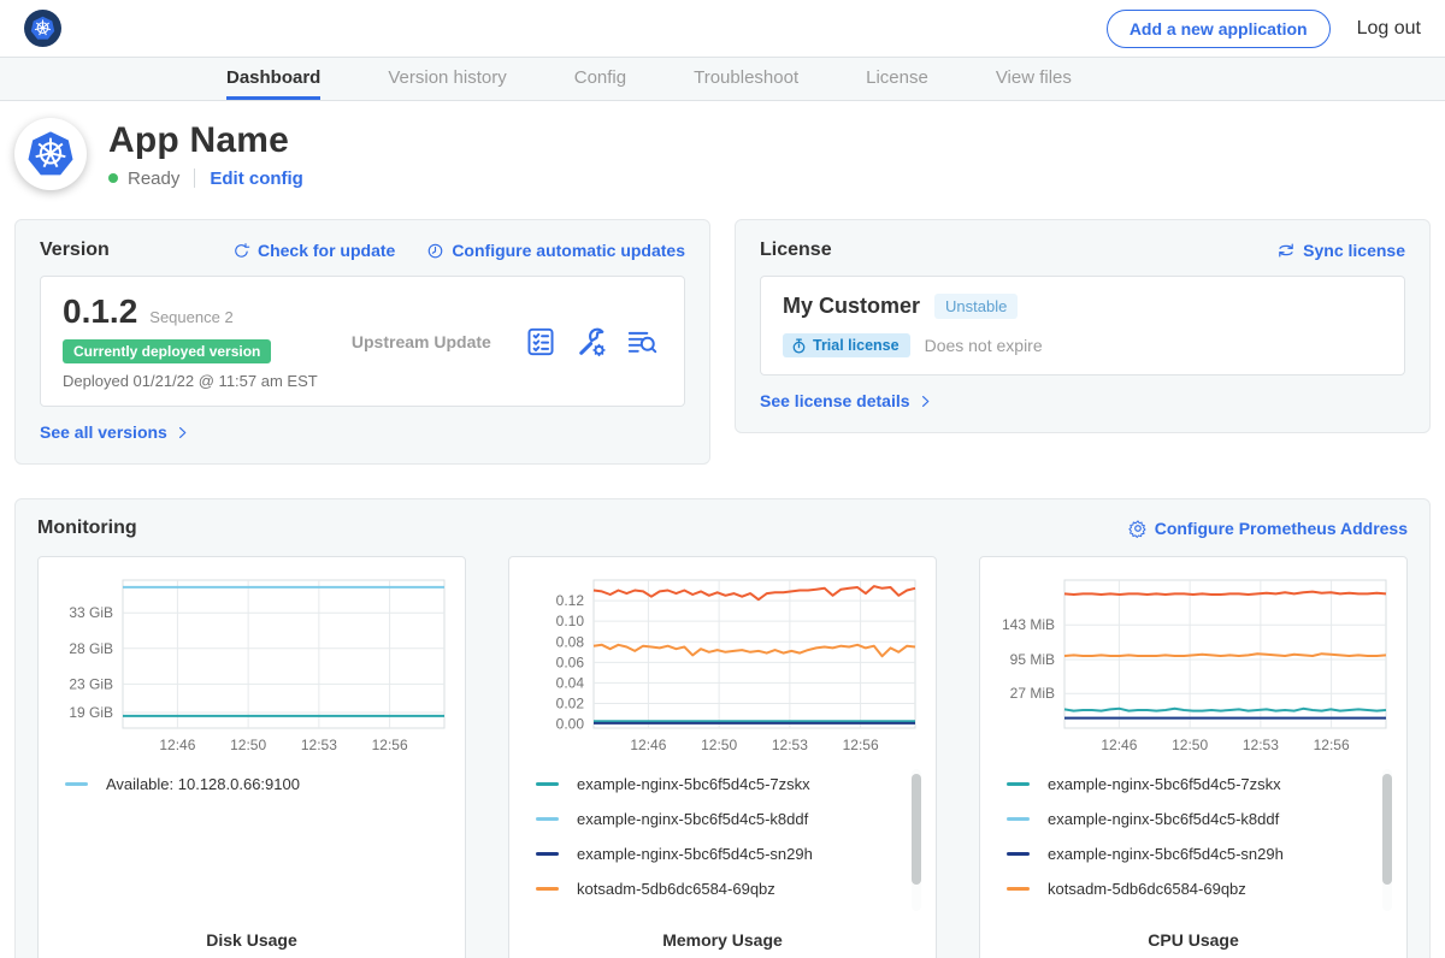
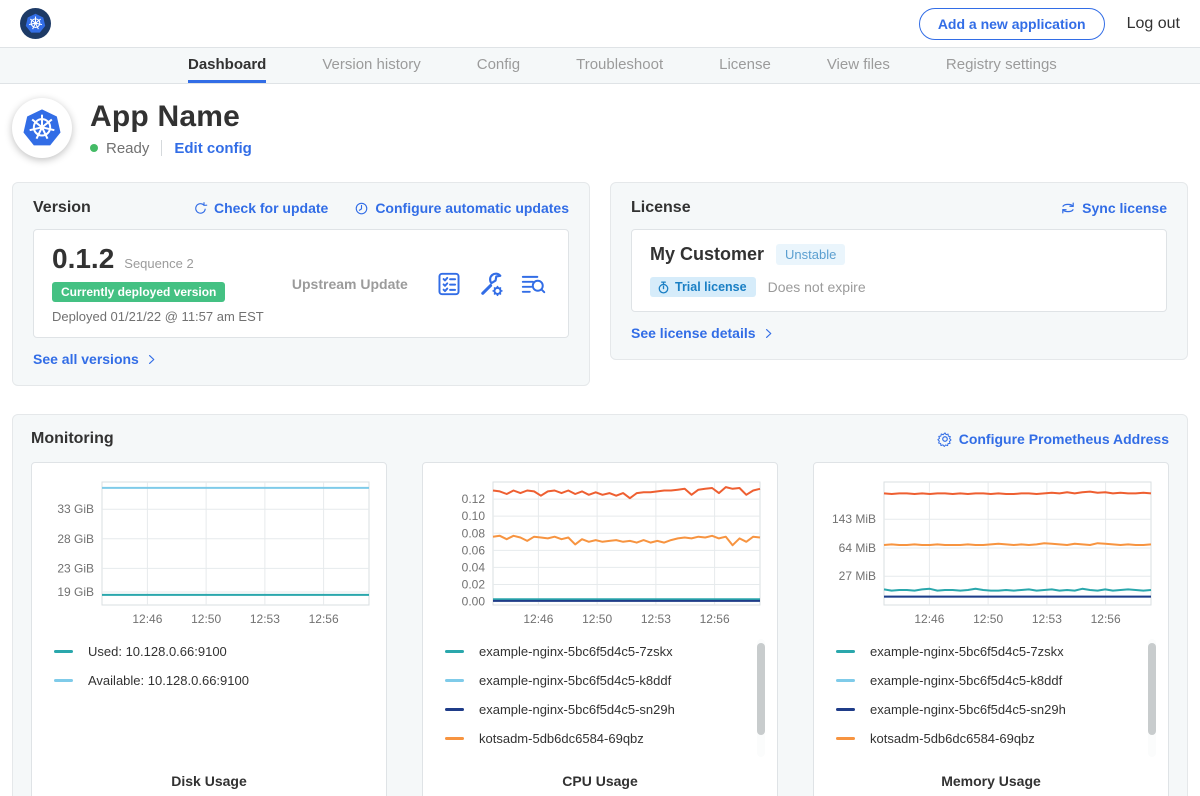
  Add a new application
  Log out
  Dashboard
  Version history
  Config
  Troubleshoot
  License
  View files
+ Registry settings
  App Name
  Ready
  Edit config
  Version
  Check for update
  Configure automatic updates
  0.1.2
  Sequence 2
  Currently deployed version
  Deployed 01/21/22 @ 11:57 am EST
  Upstream Update
  See all versions
  License
  Sync license
  My Customer
  Unstable
  Trial license
  Does not expire
  See license details
  Monitoring
  Configure Prometheus Address
  19 GiB
  23 GiB
  28 GiB
  33 GiB
  12:46
  12:50
  12:53
  12:56
+ Used: 10.128.0.66:9100
  Available: 10.128.0.66:9100
  Disk Usage
  0.00
  0.02
  0.04
  0.06
  0.08
  0.10
  0.12
  12:46
  12:50
  12:53
  12:56
  example-nginx-5bc6f5d4c5-7zskx
  example-nginx-5bc6f5d4c5-k8ddf
  example-nginx-5bc6f5d4c5-sn29h
  kotsadm-5db6dc6584-69qbz
- Memory Usage
+ CPU Usage
  27 MiB
- 95 MiB
+ 64 MiB
  143 MiB
  12:46
  12:50
  12:53
  12:56
  example-nginx-5bc6f5d4c5-7zskx
  example-nginx-5bc6f5d4c5-k8ddf
  example-nginx-5bc6f5d4c5-sn29h
  kotsadm-5db6dc6584-69qbz
- CPU Usage
+ Memory Usage
